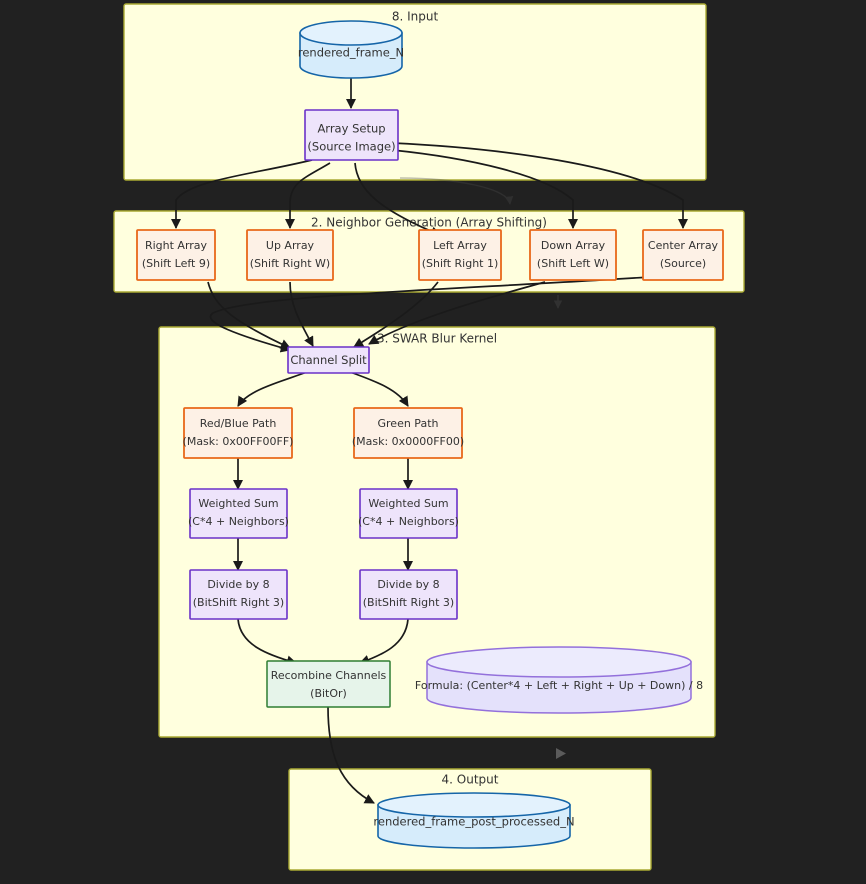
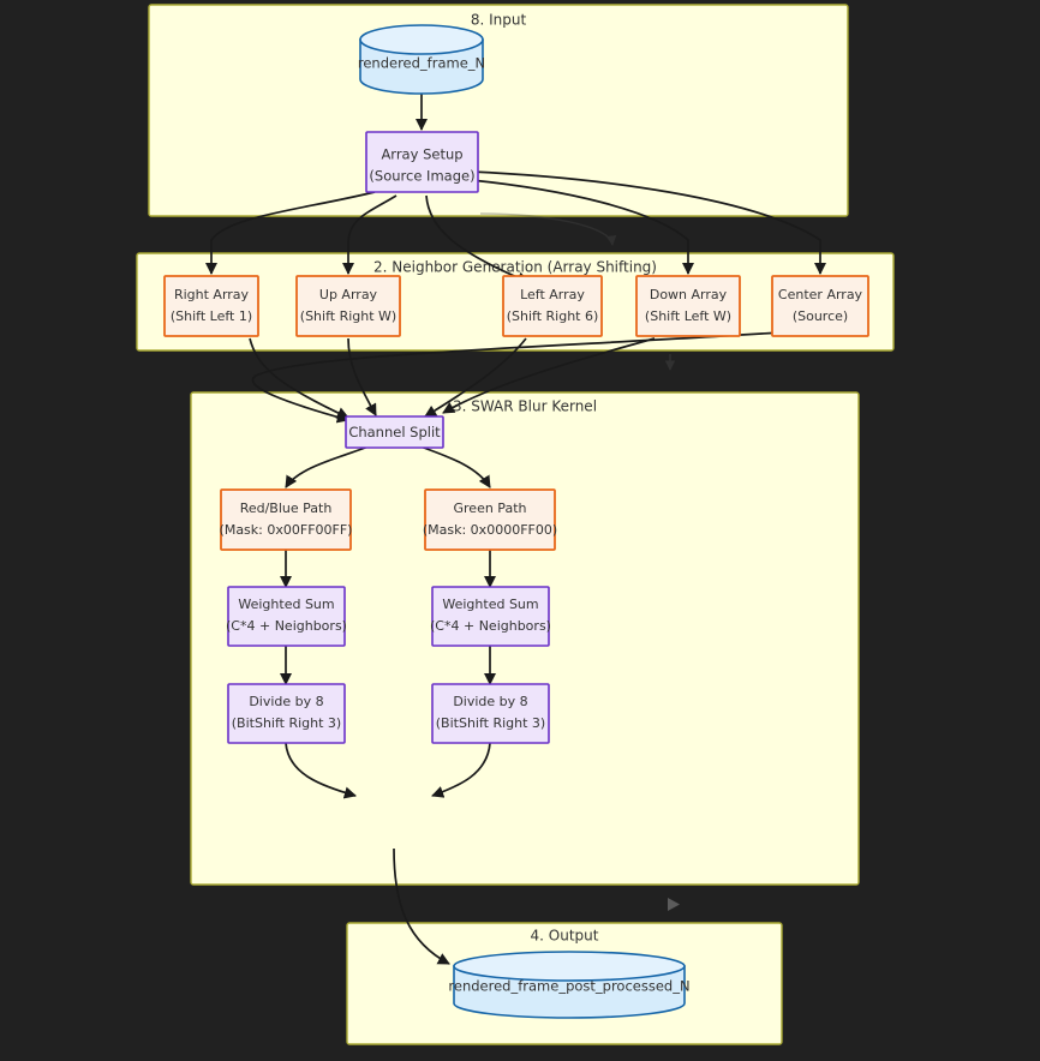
  8. Input
  2. Neighbor Genration (Array Shifting)
  . SWAR Blur Kernel
  4. Output
  rendered_frame_N
  Array Setup
  (Source Image)
  Right Array
- (Shift Left 9)
+ (Shift Left 1)
  Up Array
  (Shift Right W)
  Left Array
- (Shift Right 1)
+ (Shift Right 6)
  Down Array
  (Shift Left W)
  Center Array
  (Source)
  Channel Split
  Red/Blue Path
  (Mask: 0x00FF00FF)
  Green Path
  (Mask: 0x0000FF00)
  Weighted Sum
  (C*4 + Neighbors)
  Weighted Sum
  (C*4 + Neighbors)
  Divide by 8
  (BitShift Right 3)
  Divide by 8
  (BitShift Right 3)
- Recombine Channels
- (BitOr)
- Formula: (Center*4 + Left + Right + Up + Down) / 8
  rendered_frame_post_processed_N
